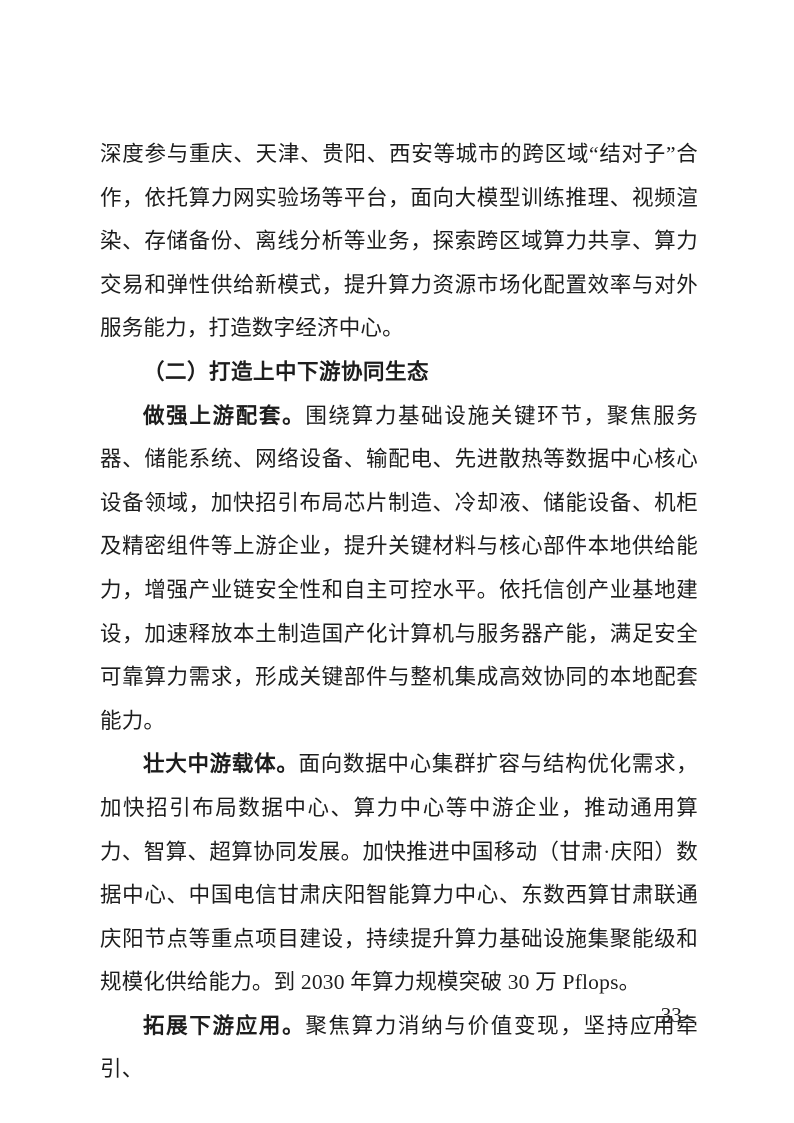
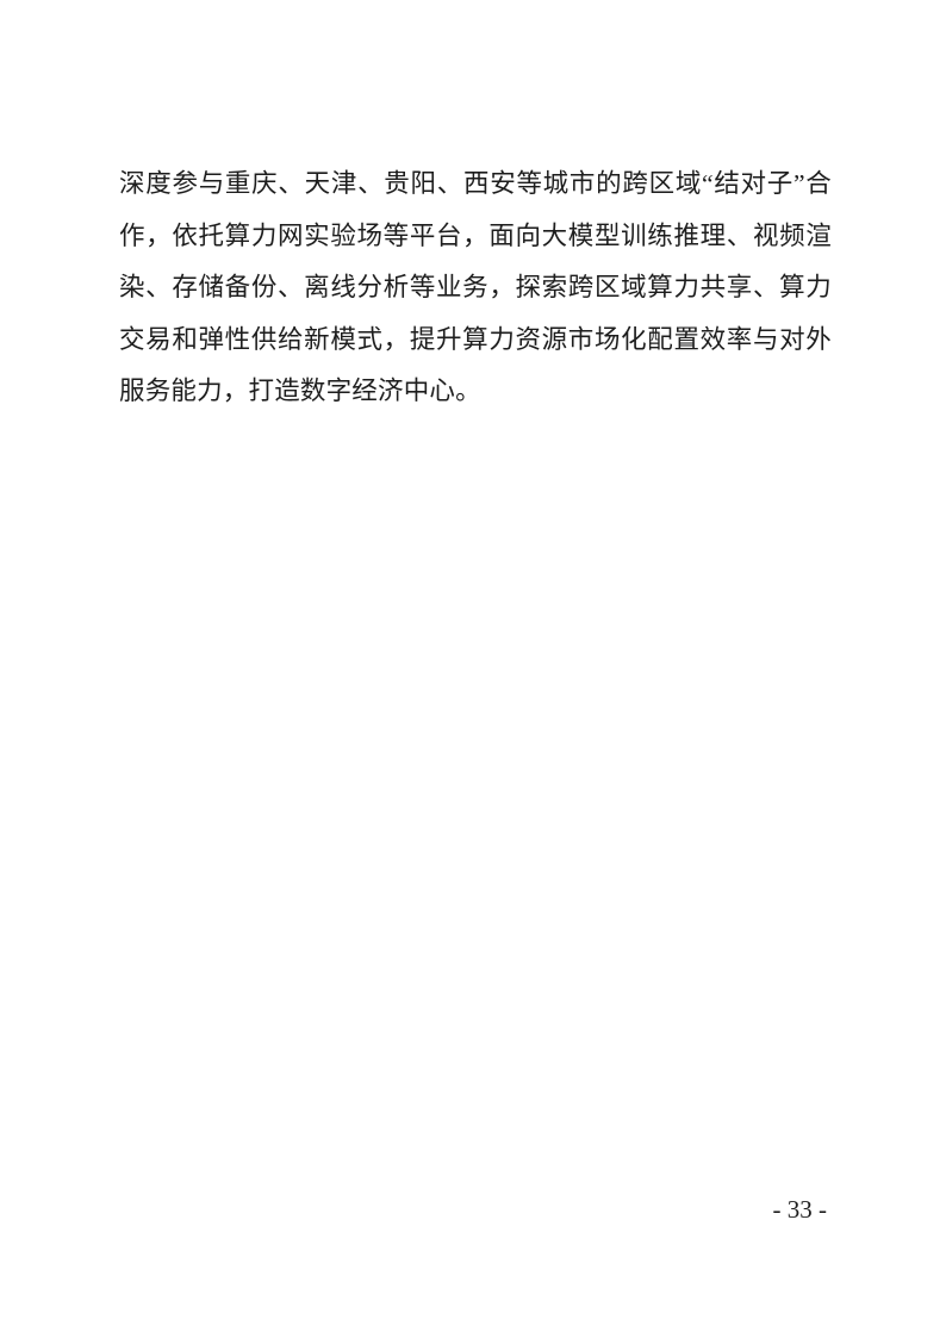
  深度参与重庆、天津、贵阳、西安等城市的跨区域“结对子”合作，依托算力网实验场等平台，面向大模型训练推理、视频渲染、存储备份、离线分析等业务，探索跨区域算力共享、算力交易和弹性供给新模式，提升算力资源市场化配置效率与对外服务能力，打造数字经济中心。
- （二）打造上中下游协同生态
- 做强上游配套。围绕算力基础设施关键环节，聚焦服务器、储能系统、网络设备、输配电、先进散热等数据中心核心设备领域，加快招引布局芯片制造、冷却液、储能设备、机柜及精密组件等上游企业，提升关键材料与核心部件本地供给能力，增强产业链安全性和自主可控水平。依托信创产业基地建设，加速释放本土制造国产化计算机与服务器产能，满足安全可靠算力需求，形成关键部件与整机集成高效协同的本地配套能力。
- 壮大中游载体。面向数据中心集群扩容与结构优化需求，加快招引布局数据中心、算力中心等中游企业，推动通用算力、智算、超算协同发展。加快推进中国移动（甘肃·庆阳）数据中心、中国电信甘肃庆阳智能算力中心、东数西算甘肃联通庆阳节点等重点项目建设，持续提升算力基础设施集聚能级和规模化供给能力。到 2030 年算力规模突破 30 万 Pflops。
- 拓展下游应用。聚焦算力消纳与价值变现，坚持应用牵引、
  - 33 -
